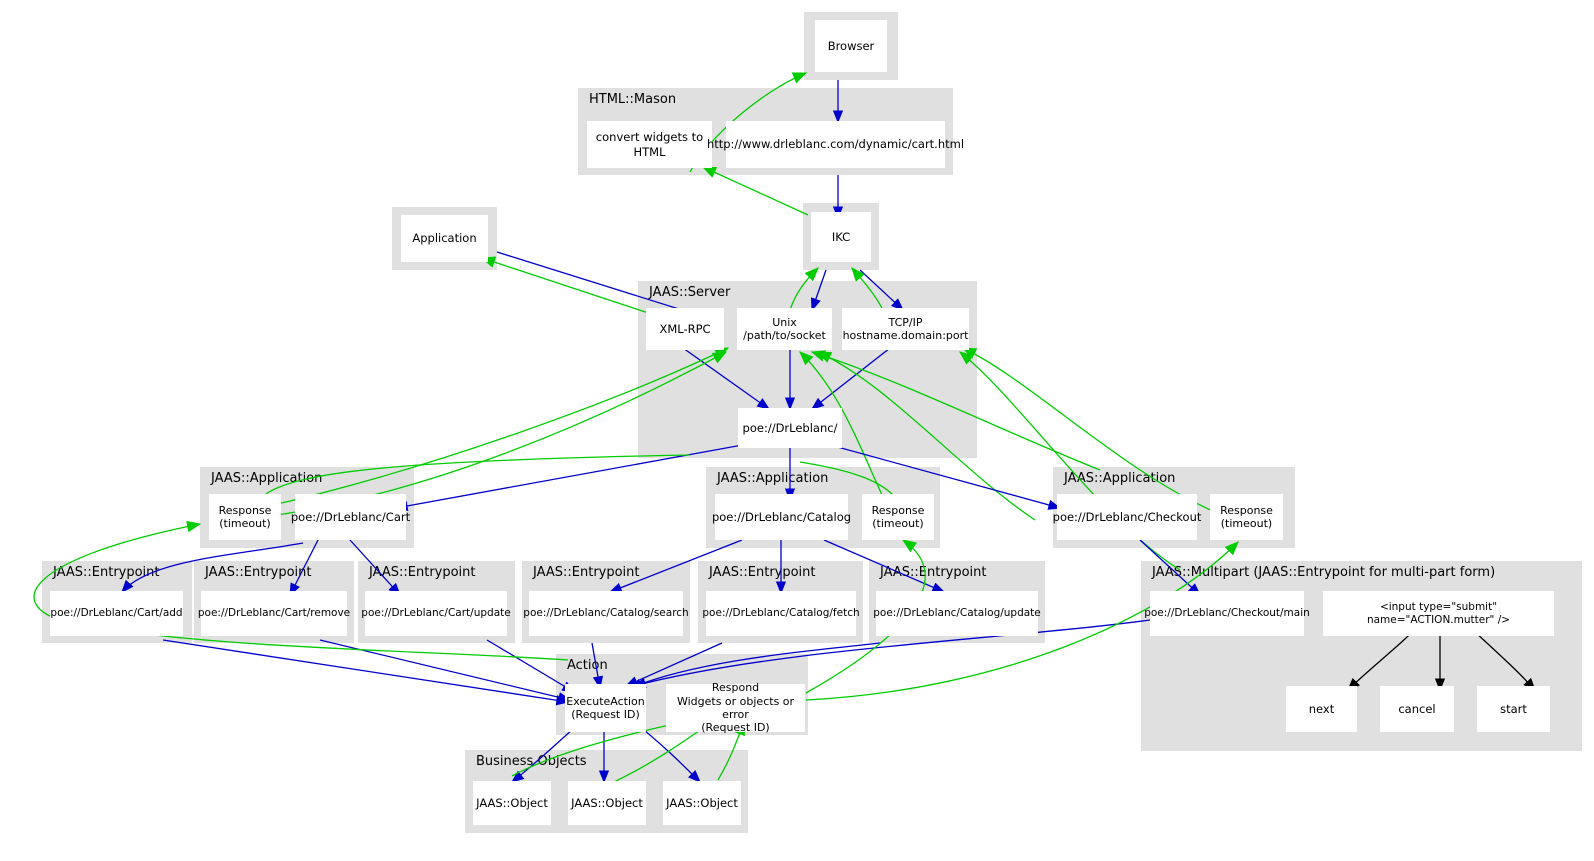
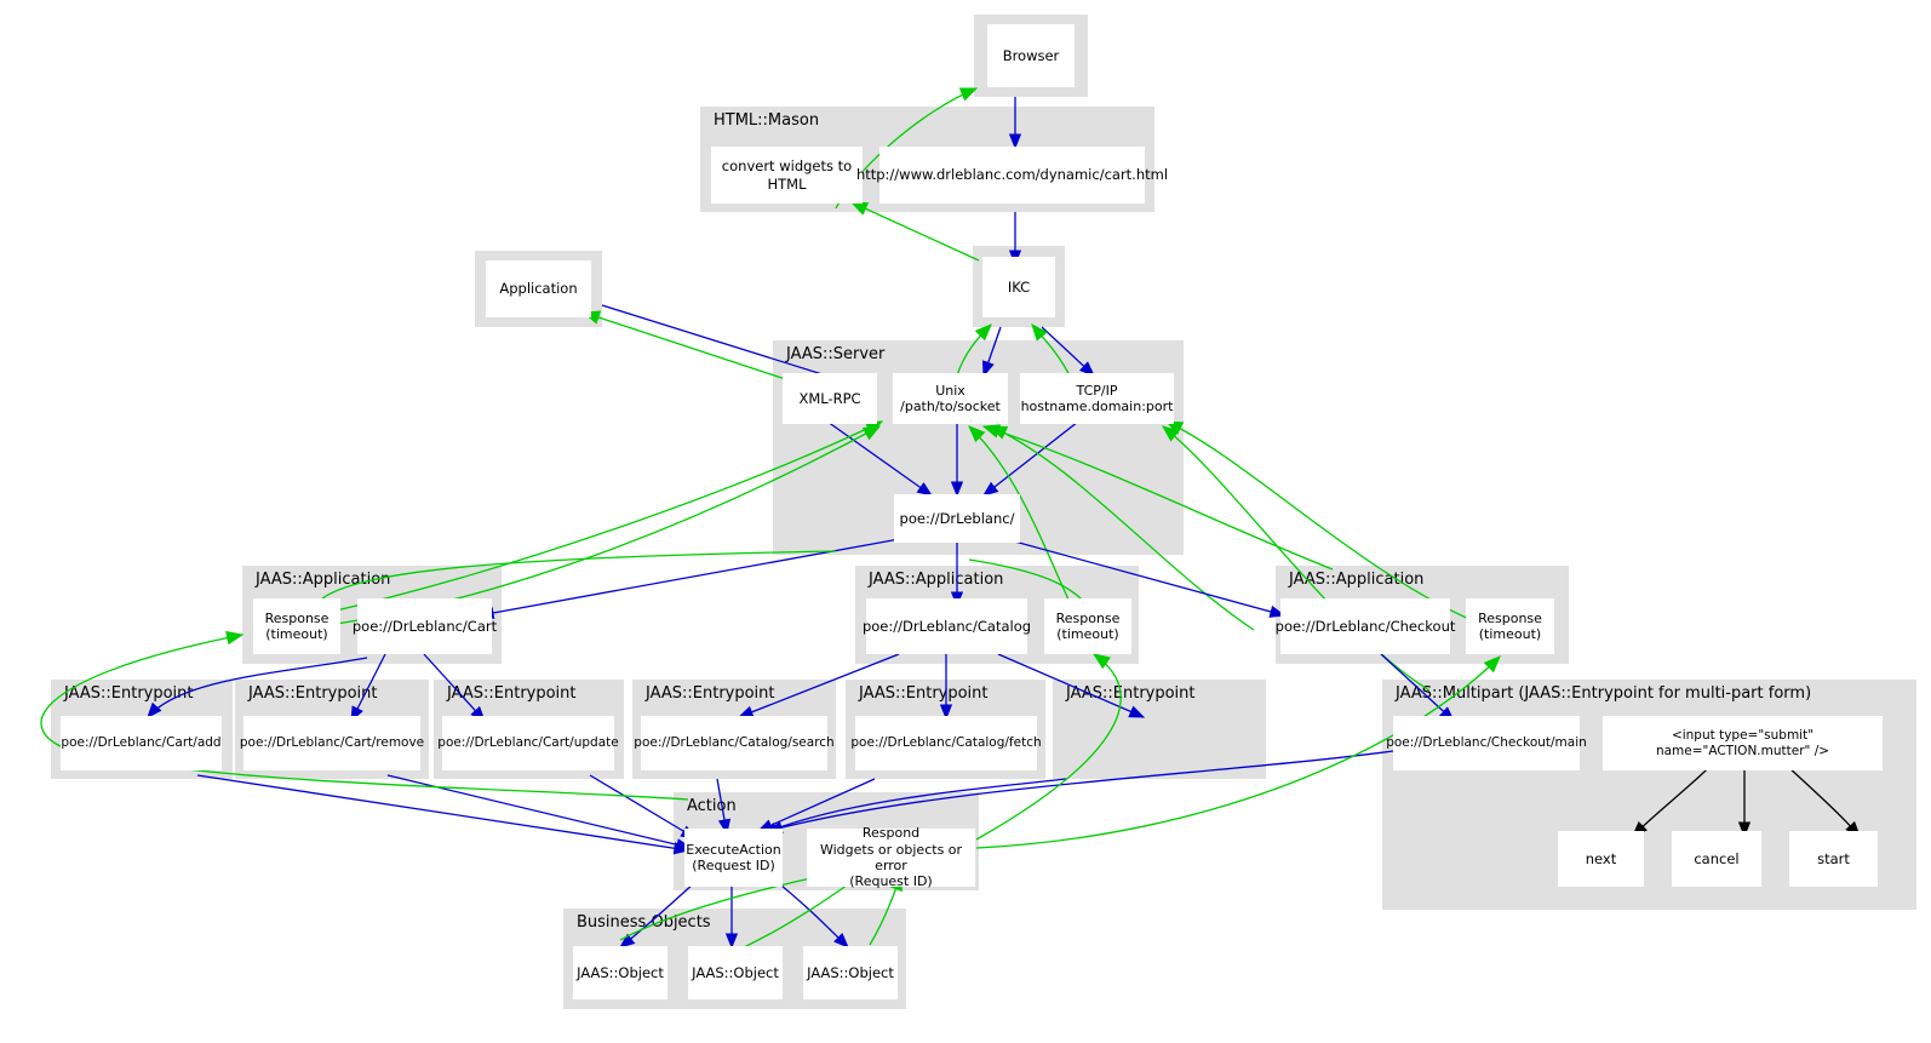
  HTML::Mason
  JAAS::Server
  JAAS::Applicatin
  JAAS::Application
  JAAS::Applicaion
  JAAS::Entrypoint
  JAAS::Entrypoint
  JAAS::Entrypoint
  JAAS::Entrypoint
  JAAS::Entrypoint
  JAAS::Entrypoint
  JAAS::Multipart (JAAS::Entrypoint for multi-part form)
  Actin
  Businessbjects
  Browser
  convert widgets to HTML
  http://www.drleblanc.com/dynamic/cart.html
  IKC
  Application
  XML-RPC
  Unix
  /path/to/socket
  TCP/IP
  hostname.domain:port
  poe://DrLeblanc/
  Response
  (timeout)
  poe://DrLeblanc/Cart
  poe://DrLeblanc/Catalog
  Response
  (timeout)
  poe://DrLeblanc/Checkout
  Response
  (timeout)
  poe://DrLeblanc/Cart/add
  poe://DrLeblanc/Cart/remove
  poe://DrLeblanc/Cart/update
  poe://DrLeblanc/Catalog/search
  poe://DrLeblanc/Catalog/fetch
- poe://DrLeblanc/Catalog/update
  poe://DrLeblanc/Checkout/main
  <input type="submit" name="ACTION.mutter" />
  next
  cancel
  start
  ExecuteAction
  (Request ID)
  Respond
  Widgets or objects or error
  (Request ID)
  JAAS::Object
  JAAS::Object
  JAAS::Object
